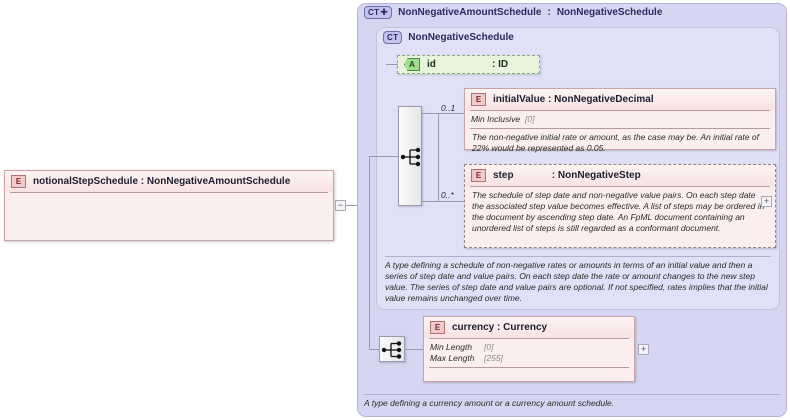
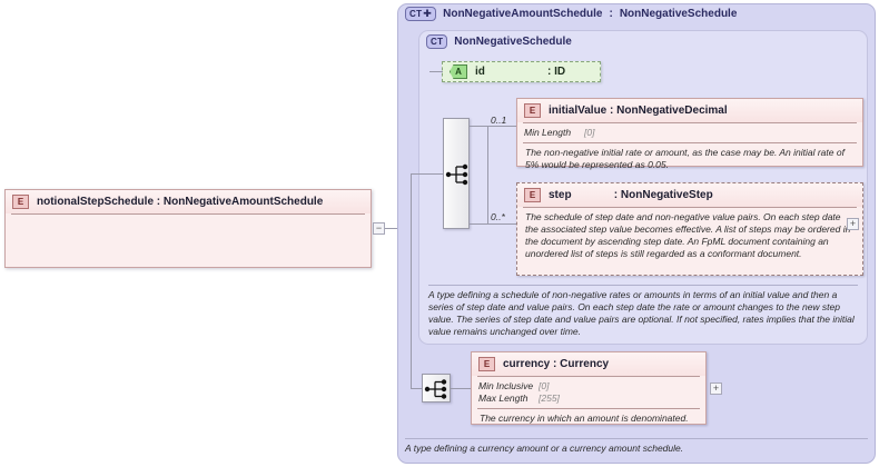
  E
  notionalStepSchedule : NonNegativeAmountSchedule
  −
  CT
  ✚
  NonNegativeAmountSchedule
  :
  NonNegativeSchedule
  A type defining a currency amount or a currency amount schedule.
  CT
  NonNegativeSchedule
  A
  id
  : ID
  0..1
  0..*
  E
  initialValue : NonNegativeDecimal
- Min Inclusive
+ Min Length
  [0]
- The non-negative initial rate or amount, as the case may be. An initial rate of 22% would be represented as 0.05.
+ The non-negative initial rate or amount, as the case may be. An initial rate of 5% would be represented as 0.05.
  E
  step : NonNegativeStep
  The schedule of step date and non-negative value pairs. On each step date the associated step value becomes effective. A list of steps may be ordered i the document by ascending step date. An FpML document containing an unordered list of steps is still regarded as a conformant document.
  +
  A type defining a schedule of non-negative rates or amounts in terms of an initial value and then a series of step date and value pairs. On each step date the rate or amount changes to the new step value. The series of step date and value pairs are optional. If not specified, rates implies that the initial value remains unchanged over time.
  E
  currency : Currency
- Min Length
+ Min Inclusive
  [0]
  Max Length
  [255]
+ The currency in which an amount is denominated.
  +
